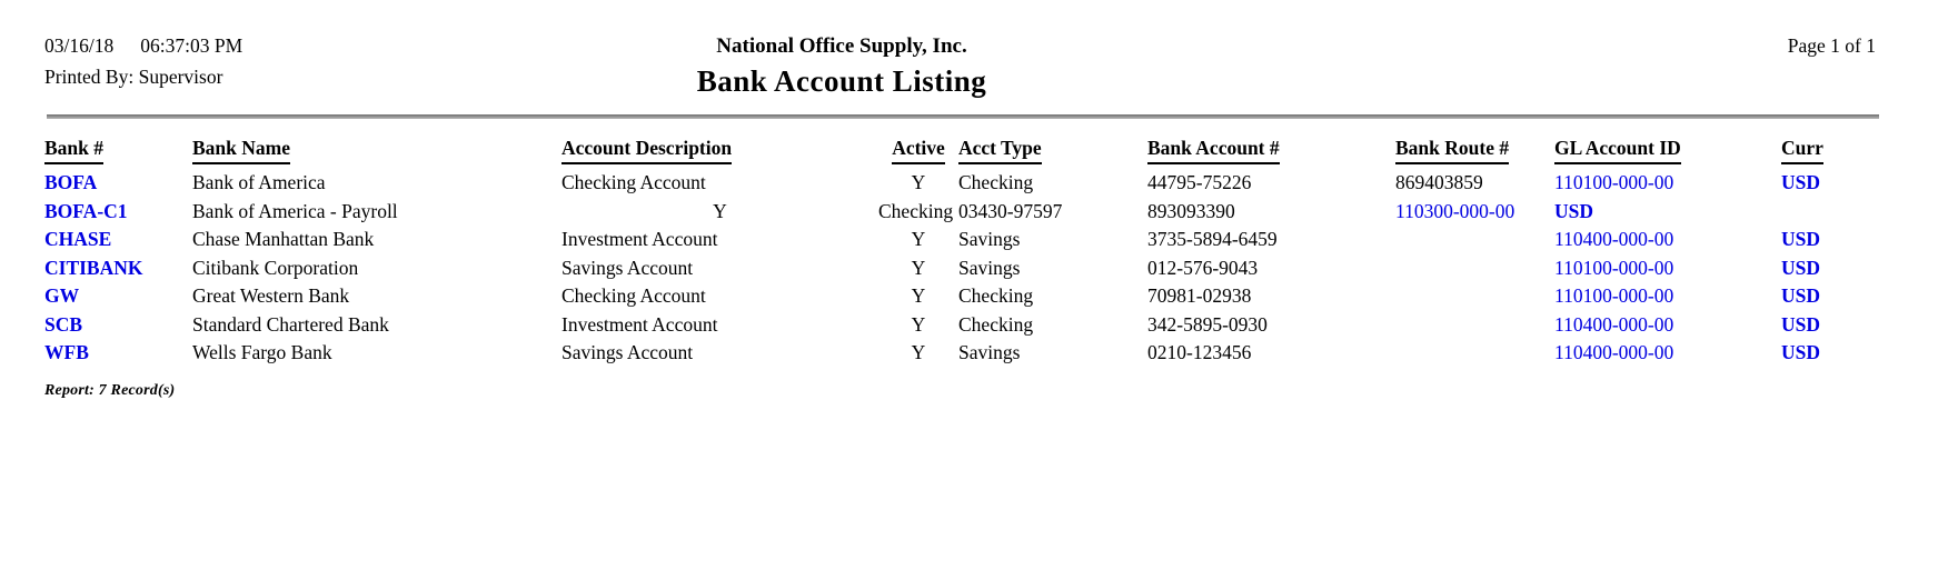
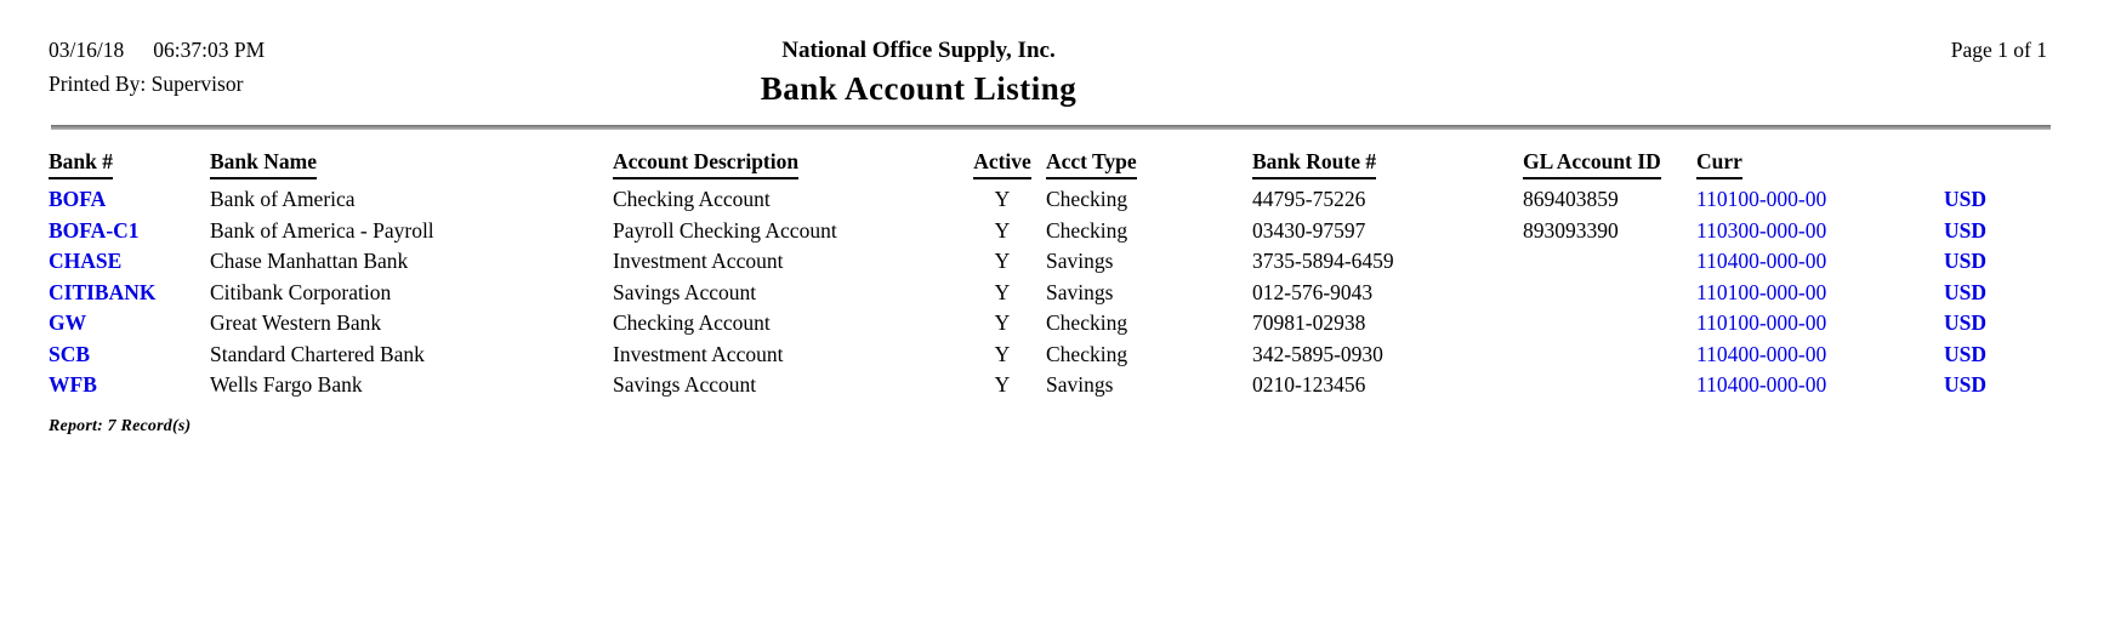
  03/16/18 06:37:03 PM
  Printed By: Supervisor
  National Office Supply, Inc.
  Bank Account Listing
  Page 1 of 1
  Bank #
  Bank Name
  Account Description
  Active
  Acct Type
- Bank Account #
  Bank Route #
  GL Account ID
  Curr
  BOFA
  Bank of America
  Checking Account
  Y
  Checking
  44795-75226
  869403859
  110100-000-00
  USD
  BOFA-C1
  Bank of America - Payroll
+ Payroll Checking Account
  Y
  Checking
  03430-97597
  893093390
  110300-000-00
  USD
  CHASE
  Chase Manhattan Bank
  Investment Account
  Y
  Savings
  3735-5894-6459
  110400-000-00
  USD
  CITIBANK
  Citibank Corporation
  Savings Account
  Y
  Savings
  012-576-9043
  110100-000-00
  USD
  GW
  Great Western Bank
  Checking Account
  Y
  Checking
  70981-02938
  110100-000-00
  USD
  SCB
  Standard Chartered Bank
  Investment Account
  Y
  Checking
  342-5895-0930
  110400-000-00
  USD
  WFB
  Wells Fargo Bank
  Savings Account
  Y
  Savings
  0210-123456
  110400-000-00
  USD
  Report: 7 Record(s)
